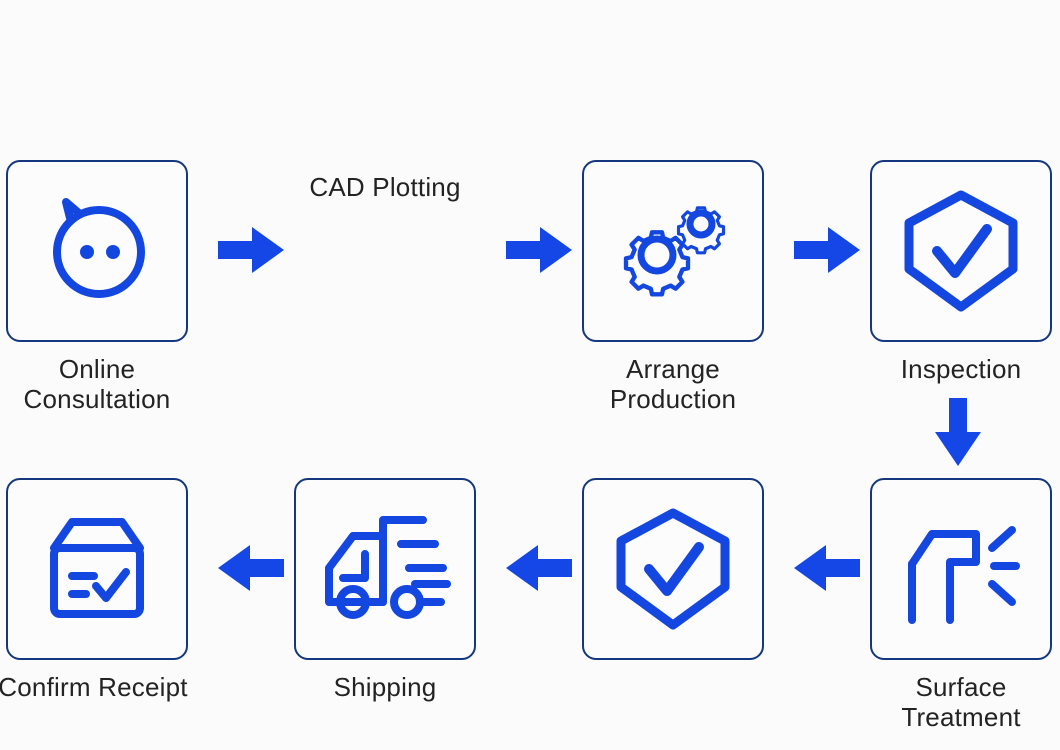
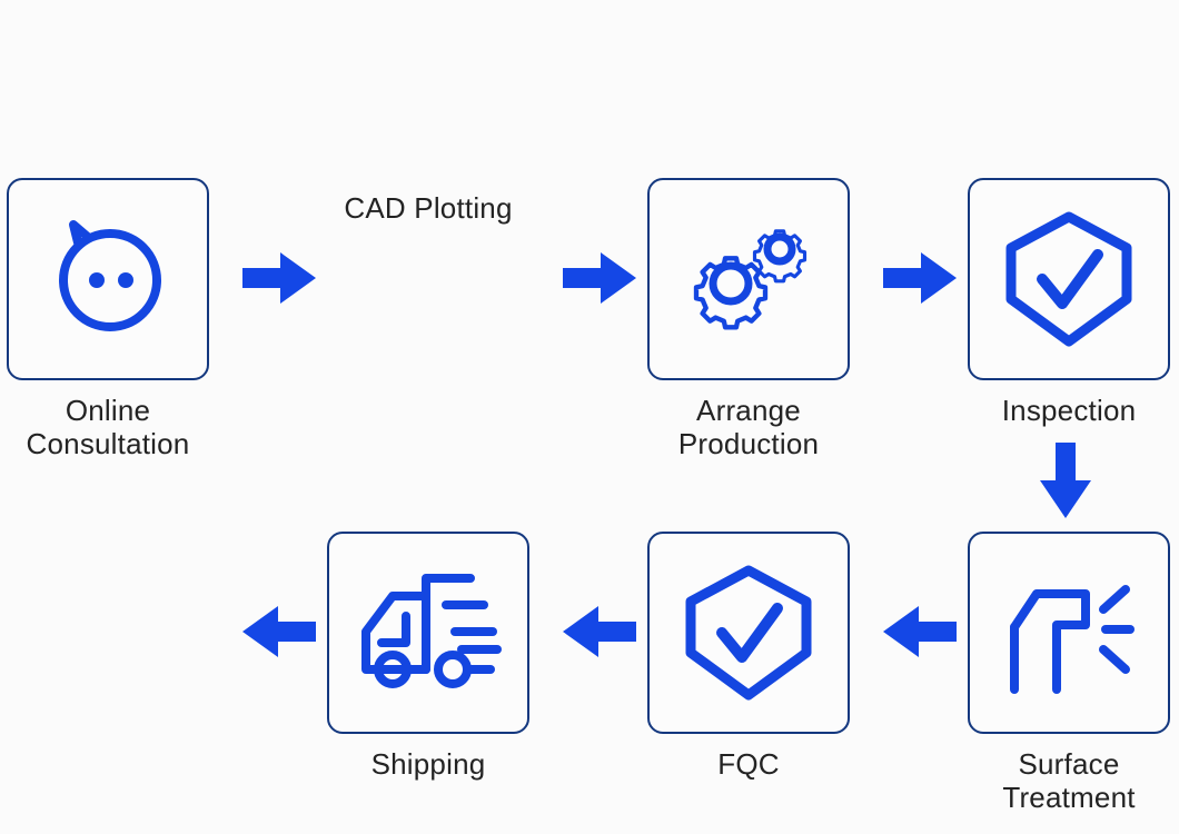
  Online
  Consultation
  CAD Plotting
  Arrange
  Production
  Inspection
- Confirm Receipt
  Shipping
+ FQC
  Surface
  Treatment
